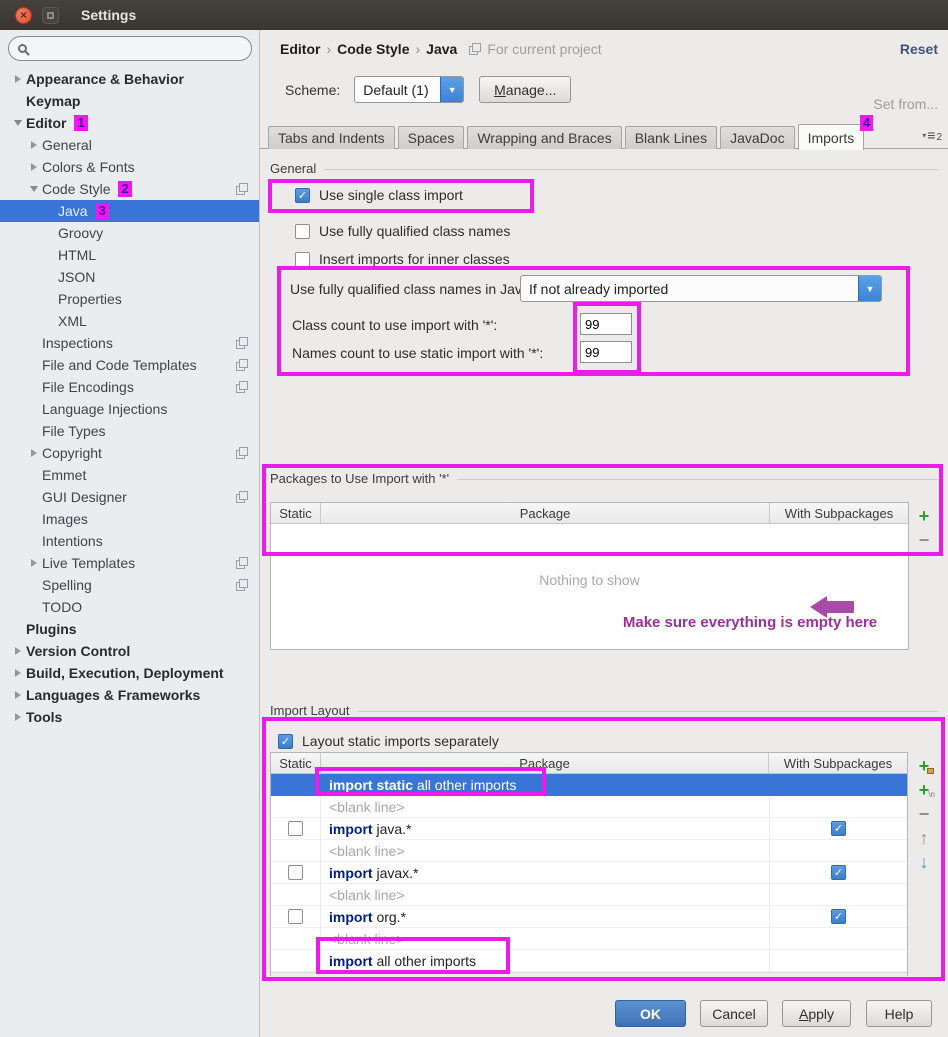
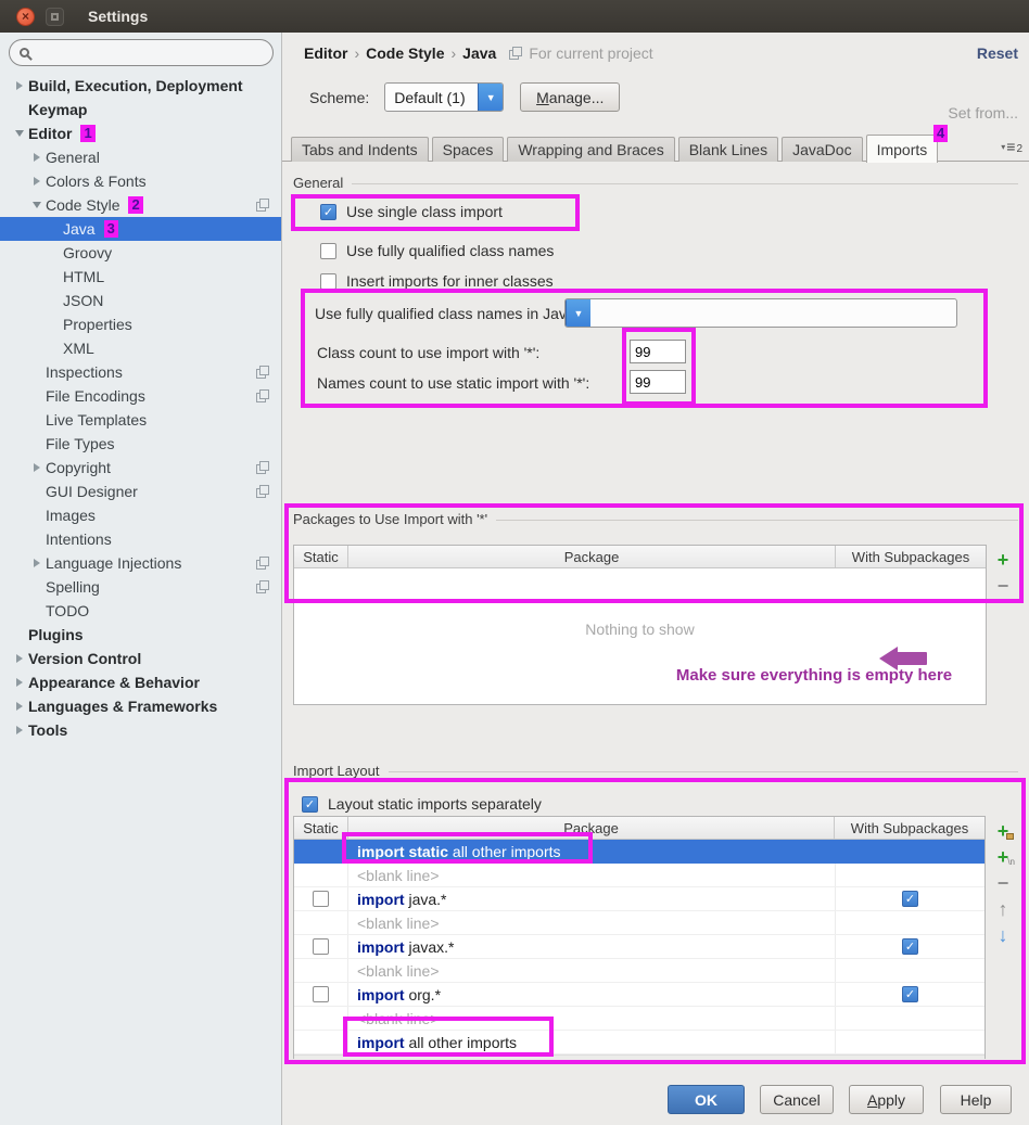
  ×
  Settings
- Appearance & Behavior
+ Build, Execution, Deployment
  Keymap
  Editor
  1
  General
  Colors & Fonts
  Code Style
  2
  Java
  3
  Groovy
  HTML
  JSON
  Properties
  XML
  Inspections
- File and Code Templates
  File Encodings
- Language Injections
+ Live Templates
  File Types
  Copyright
- Emmet
  GUI Designer
  Images
  Intentions
- Live Templates
+ Language Injections
  Spelling
  TODO
  Plugins
  Version Control
- Build, Execution, Deployment
+ Appearance & Behavior
  Languages & Frameworks
  Tools
  Editor
  ›
  Code Style
  ›
  Java
  For current project
  Reset
  Scheme:
  Default (1)
  ▼
  Manage...
  Set from...
  Tabs and Indents
  Spaces
  Wrapping and Braces
  Blank Lines
  JavaDoc
  Imports
  4
  ▾
  ≡
  2
  General
  ✓
  Use single class import
  Use fully qualified class names
  Insert imports for inner classes
  Use fully qualified class names in Jav
- If not already imported
  ▼
  Class count to use import with '*':
  99
  Names count to use static import with '*':
  99
  Packages to Use Import with '*'
  Static
  Package
  With Subpackages
  Nothing to show
  +
  −
  Make sure everything is empty here
  Import Layout
  ✓
  Layout static imports separately
  Static
  Package
  With Subpackages
  import static
  all other imports
  <blank line>
  import
  java.*
  ✓
  <blank line>
  import
  javax.*
  ✓
  <blank line>
  import
  org.*
  ✓
  <blank line>
  import
  all other imports
  +
  +
  \n
  −
  ↑
  ↓
  OK
  Cancel
  Apply
  Help
